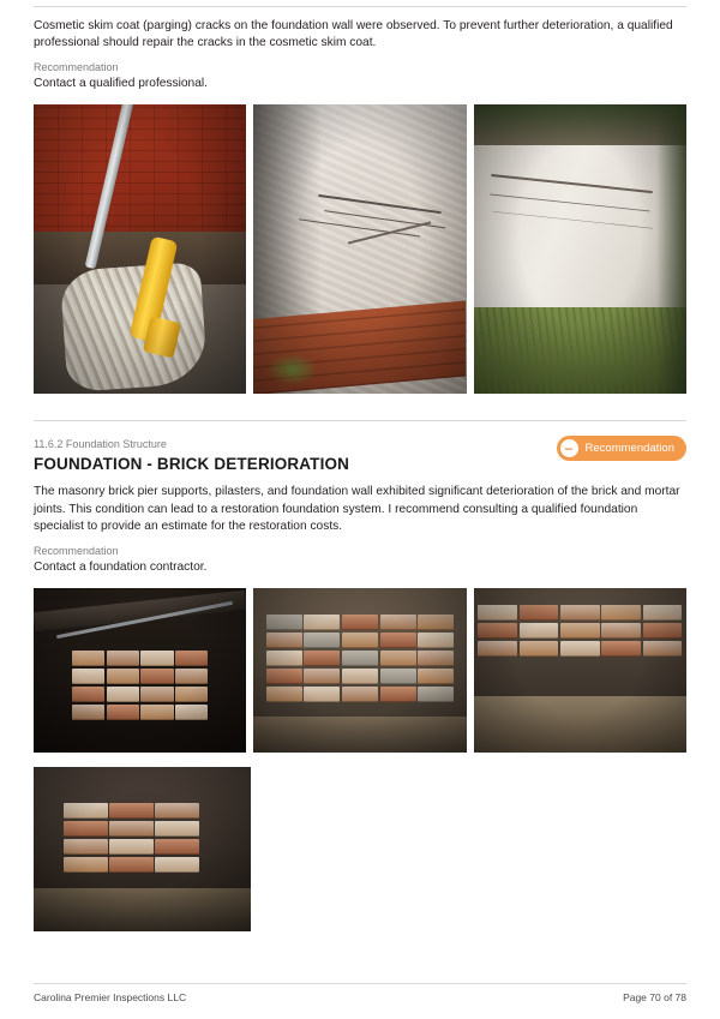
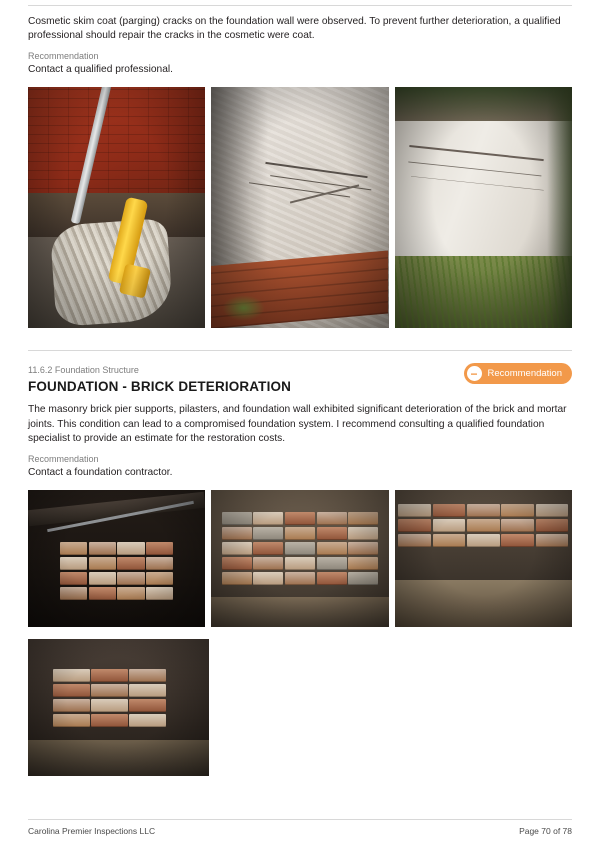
- Cosmetic skim coat (parging) cracks on the foundation wall were observed. To prevent further deterioration, a qualified professional should repair the cracks in the cosmetic skim coat.
+ Cosmetic skim coat (parging) cracks on the foundation wall were observed. To prevent further deterioration, a qualified professional should repair the cracks in the cosmetic were coat.
  Recommendation
  Contact a qualified professional.
  11.6.2 Foundation Structure
  FOUNDATION - BRICK DETERIORATION
  −
  Recommendation
- The masonry brick pier supports, pilasters, and foundation wall exhibited significant deterioration of the brick and mortar joints. This condition can lead to a restoration foundation system. I recommend consulting a qualified foundation specialist to provide an estimate for the restoration costs.
+ The masonry brick pier supports, pilasters, and foundation wall exhibited significant deterioration of the brick and mortar joints. This condition can lead to a compromised foundation system. I recommend consulting a qualified foundation specialist to provide an estimate for the restoration costs.
  Recommendation
  Contact a foundation contractor.
  Carolina Premier Inspections LLC
  Page 70 of 78
